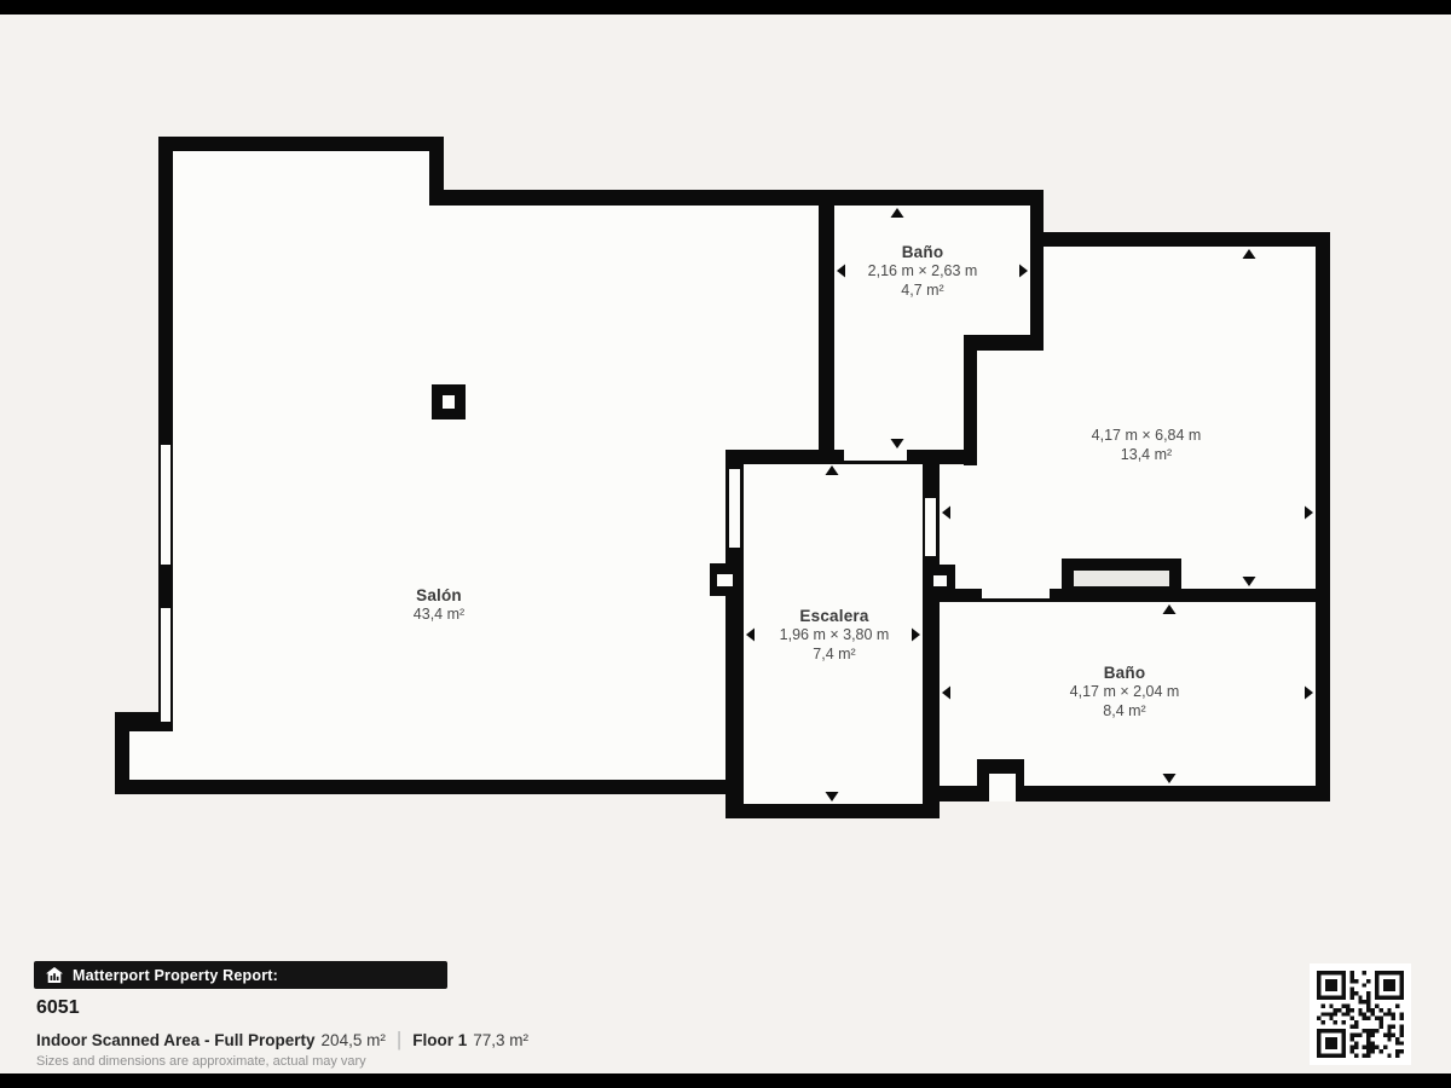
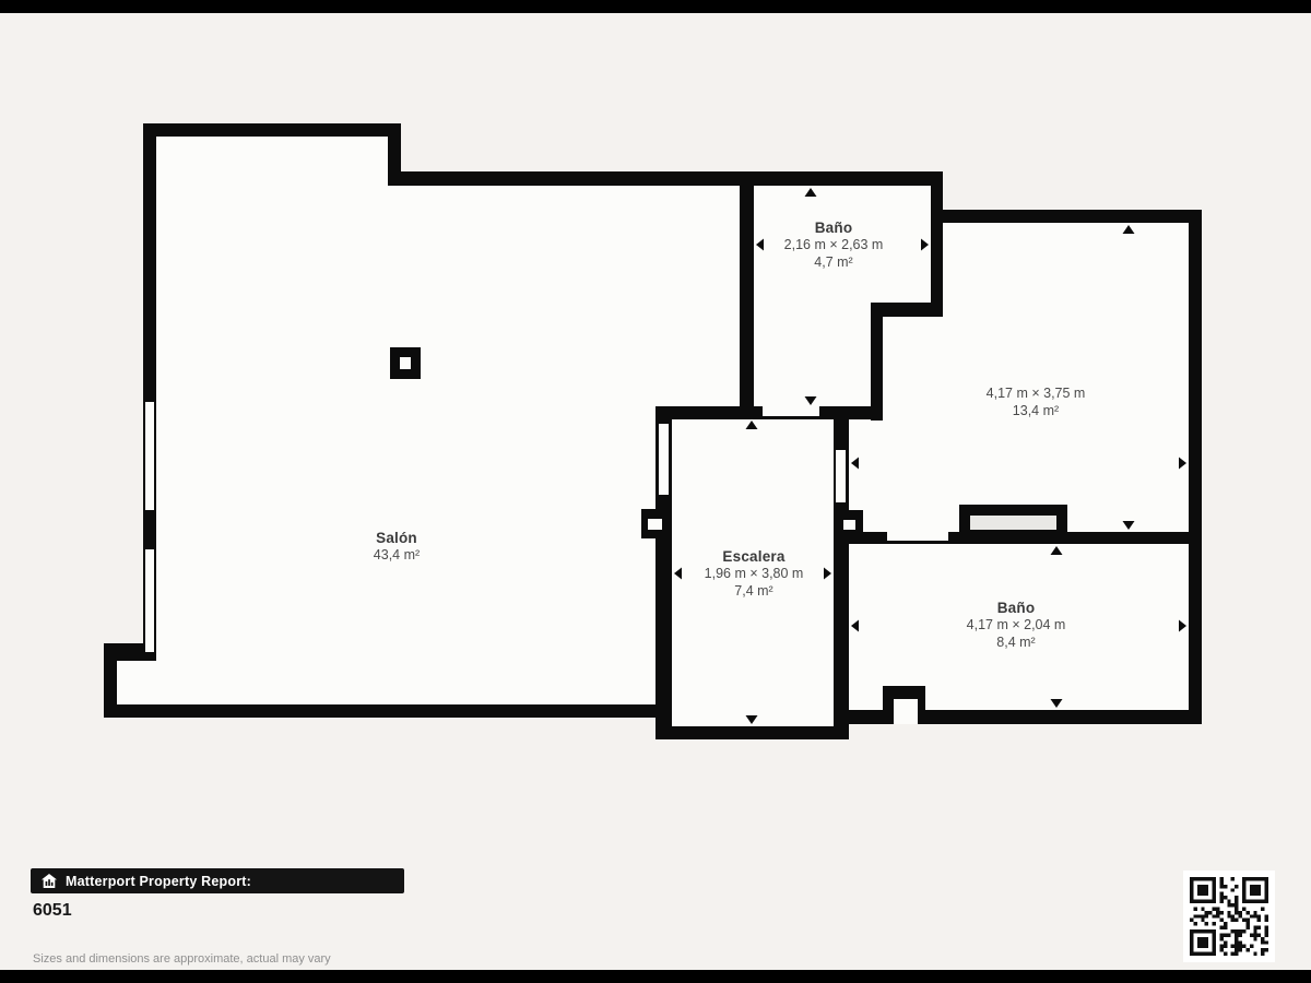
  Salón
  43,4 m²
  Baño
  2,16 m × 2,63 m
  4,7 m²
- 4,17 m × 6,84 m
+ 4,17 m × 3,75 m
  13,4 m²
  Escalera
  1,96 m × 3,80 m
  7,4 m²
  Baño
  4,17 m × 2,04 m
  8,4 m²
  Matterport Property Report:
  6051
- Indoor Scanned Area - Full Property
- 204,5 m²
- |
- Floor 1
- 77,3 m²
  Sizes and dimensions are approximate, actual may vary
